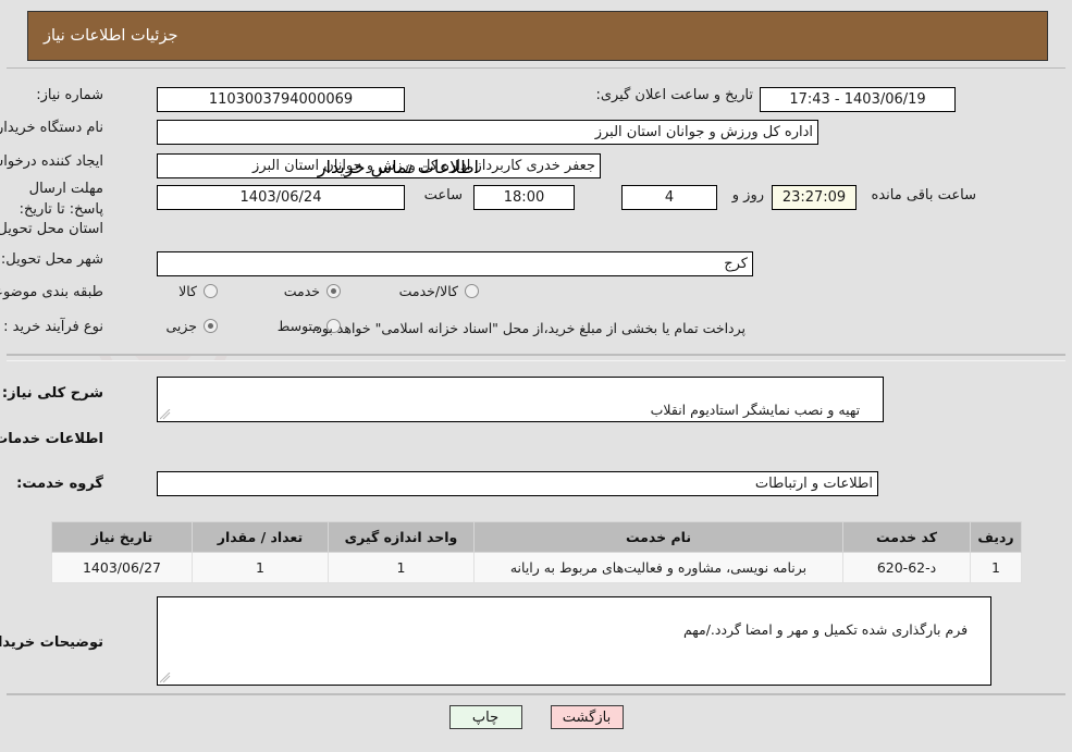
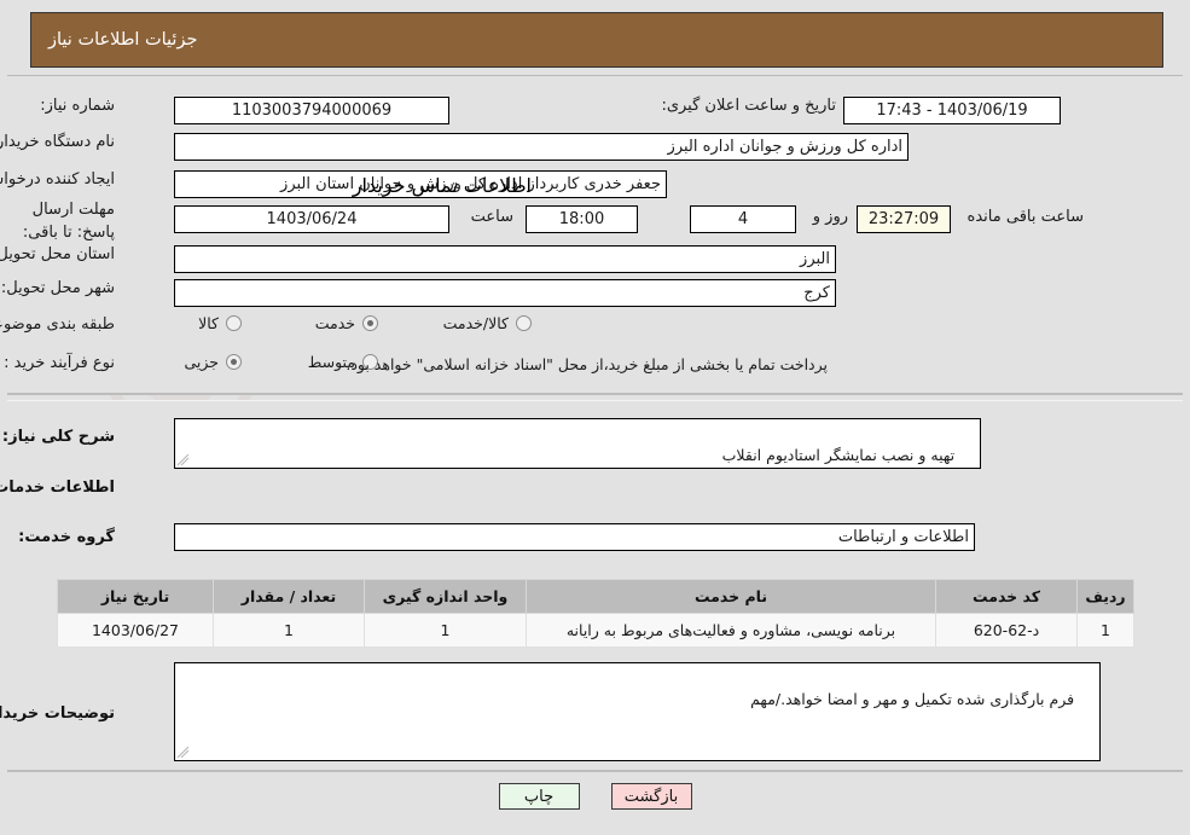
  جزئیات اطلاعات نیاز
  شماره نیاز:
  1103003794000069
  تاریخ و ساعت اعلان گیری:
  1403/06/19 - 17:43
  نام دستگاه خریدار
- اداره کل ورزش و جوانان استان البرز
+ اداره کل ورزش و جوانان اداره البرز
  ایجاد کننده درخوا
  جعفر خدری کاربرداز اداره کل ورزش و جوانان استان البرز
  اطلاعات تماس خریدار
- مهلت ارسال پاسخ: تا تاریخ:
+ مهلت ارسال پاسخ: تا باقی:
  1403/06/24
  ساعت
  18:00
  4
  روز و
  23:27:09
  ساعت باقی مانده
  استان محل تحویل
+ البرز
  شهر محل تحویل:
  کرج
  طبقه بندی موضو
  کالا
  خدمت
  کالا/خدمت
  نوع فرآیند خرید :
  جزیی
  متوسط
  پرداخت تمام یا بخشی از مبلغ خرید،از محل "اسناد خزانه اسلامی" خواهد بود.
  شرح کلی نیاز:
  تهیه و نصب نمایشگر استادیوم انقلاب
  گروه خدمت:
  اطلاعات و ارتباطات
  ردیف	کد خدمت	نام خدمت	واحد اندازه گیری	تعداد / مقدار	تاریخ نیاز
  1	د-62-620	برنامه نویسی، مشاوره و فعالیت‌های مربوط به رایانه	1	1	1403/06/27
  توضیحات خریدا
- فرم بارگذاری شده تکمیل و مهر و امضا گردد./مهم
+ فرم بارگذاری شده تکمیل و مهر و امضا خواهد./مهم
  بازگشت
  چاپ
